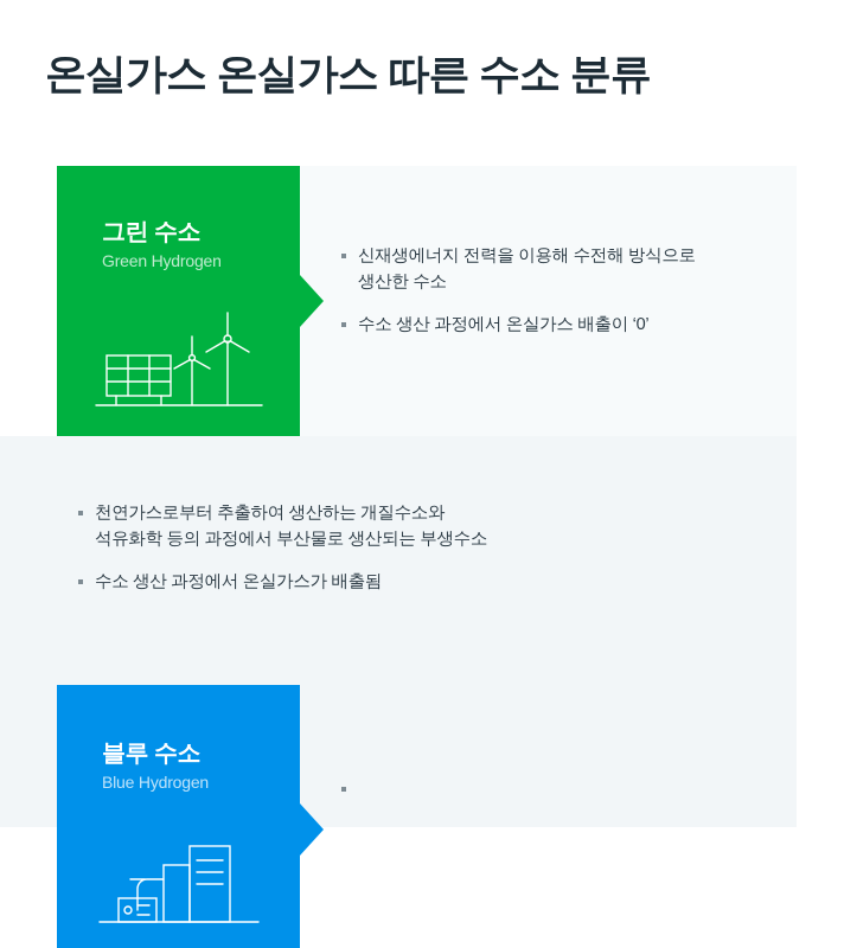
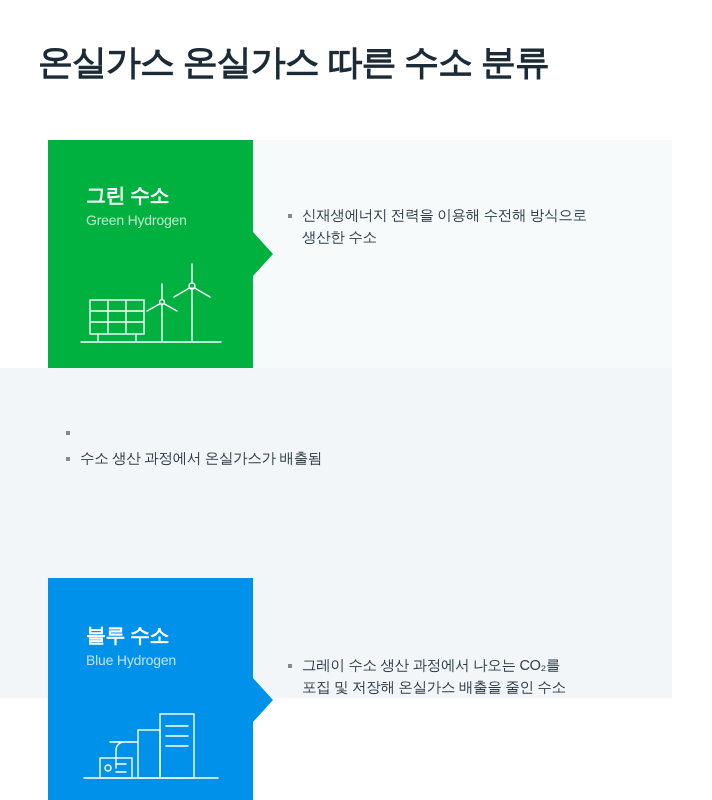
  온실가스 온실가스 따른 수소 분류
  그린 수소
  Green Hydrogen
  신재생에너지 전력을 이용해 수전해 방식으로
  생산한 수소
- 수소 생산 과정에서 온실가스 배출이 ‘0’
- 천연가스로부터 추출하여 생산하는 개질수소와
- 석유화학 등의 과정에서 부산물로 생산되는 부생수소
  수소 생산 과정에서 온실가스가 배출됨
  블루 수소
  Blue Hydrogen
+ 그레이 수소 생산 과정에서 나오는 CO₂를
+ 포집 및 저장해 온실가스 배출을 줄인 수소
